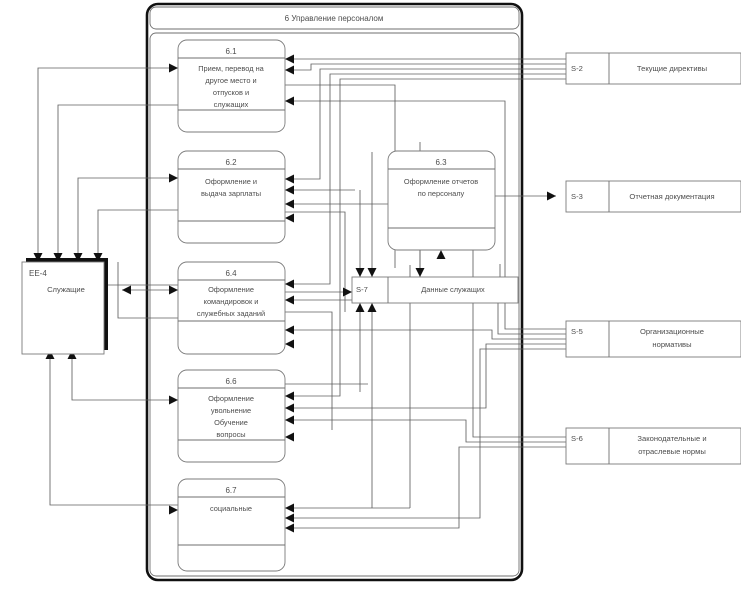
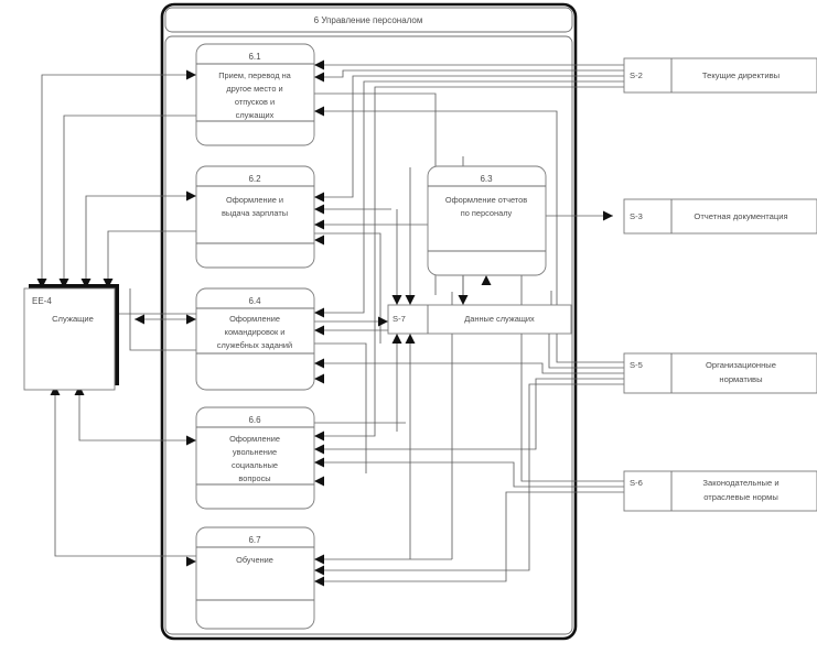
  6 Управление персоналом
  EE-4
  Служащие
  6.1
  Прием, перевод на
  другое место и
  отпусков и
  служащих
  6.2
  Оформление и
  выдача зарплаты
  6.3
  Оформление отчетов
  по персоналу
  6.4
  Оформление
  командировок и
  служебных заданий
  6.6
  Оформление
  увольнение
- Обучение
+ социальные
  вопросы
  6.7
- социальные
+ Обучение
  S-7
  Данные служащих
  S-2
  Текущие директивы
  S-3
  Отчетная документация
  S-5
  Организационные
  нормативы
  S-6
  Законодательные и
  отраслевые нормы
